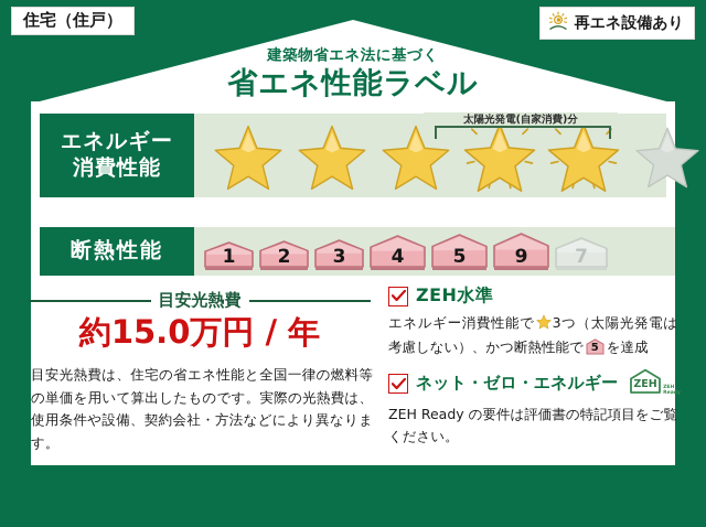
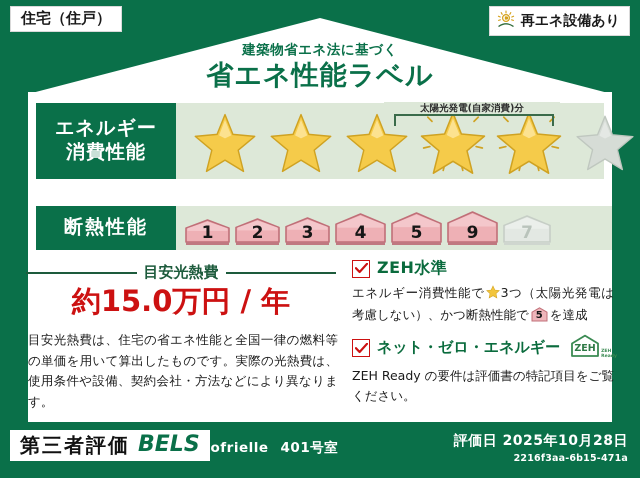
  住宅（住戸）
  再エネ設備あり
  建築物省エネ法に基づく
  省エネ性能ラベル
  エネルギー
  消費性能
  太陽光発電(自家消費)分
  断熱性能
  1
  2
  3
  4
  5
  9
  7
  目安光熱費
  約15.0万円 / 年
  目安光熱費は、住宅の省エネ性能と全国一律の燃料等の単価を用いて算出したものです。実際の光熱費は、使用条件や設備、契約会社・方法などにより異なります。
  ZEH水準
  エネルギー消費性能で 3つ（太陽光発電は考慮しない）、かつ断熱性能で
  5
  を達成
  ネット・ゼロ・エネルギー
  ZEH
  ZEH Ready の要件は評価書の特記項目をご覧ください。
+ 第三者評価
+ BELS
+ Jofrielle
+ 401号室
+ 評価日 2025年10月28日
+ 2216f3aa-6b15-471a
